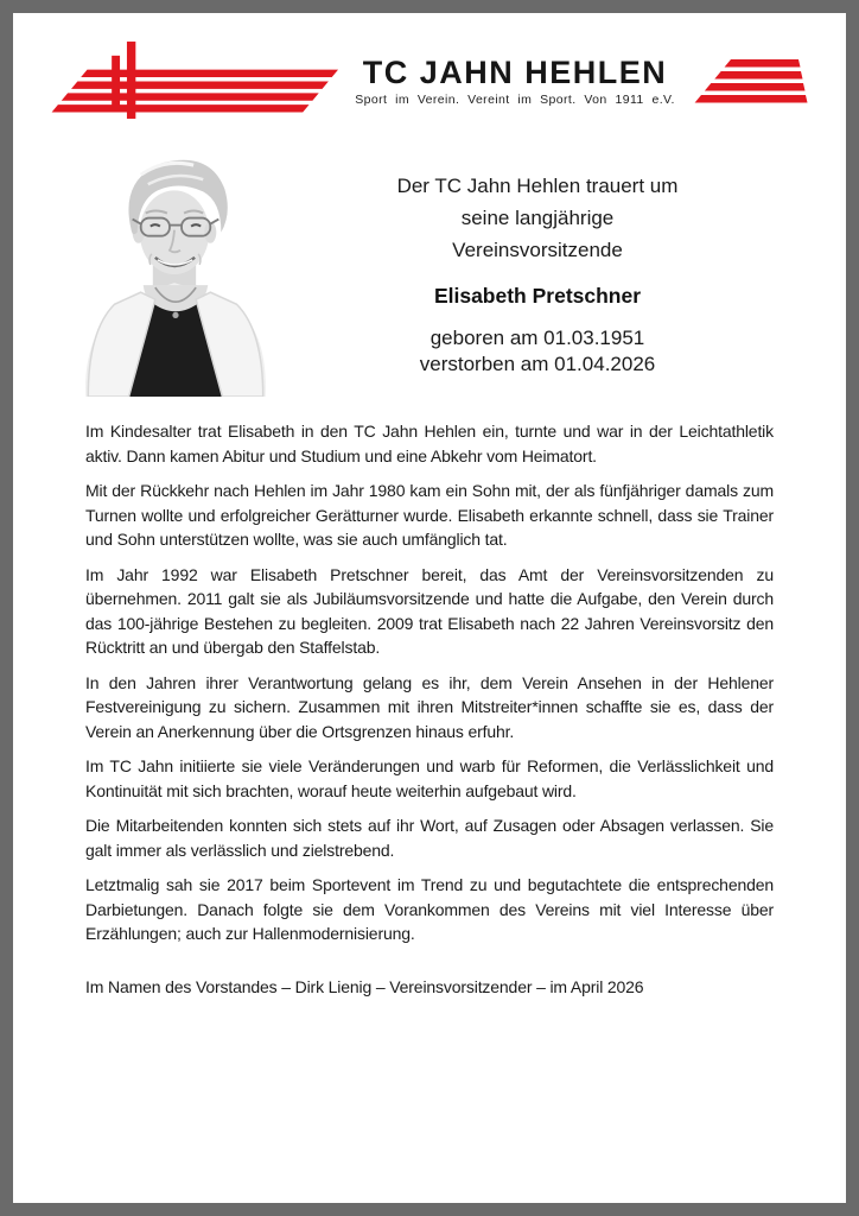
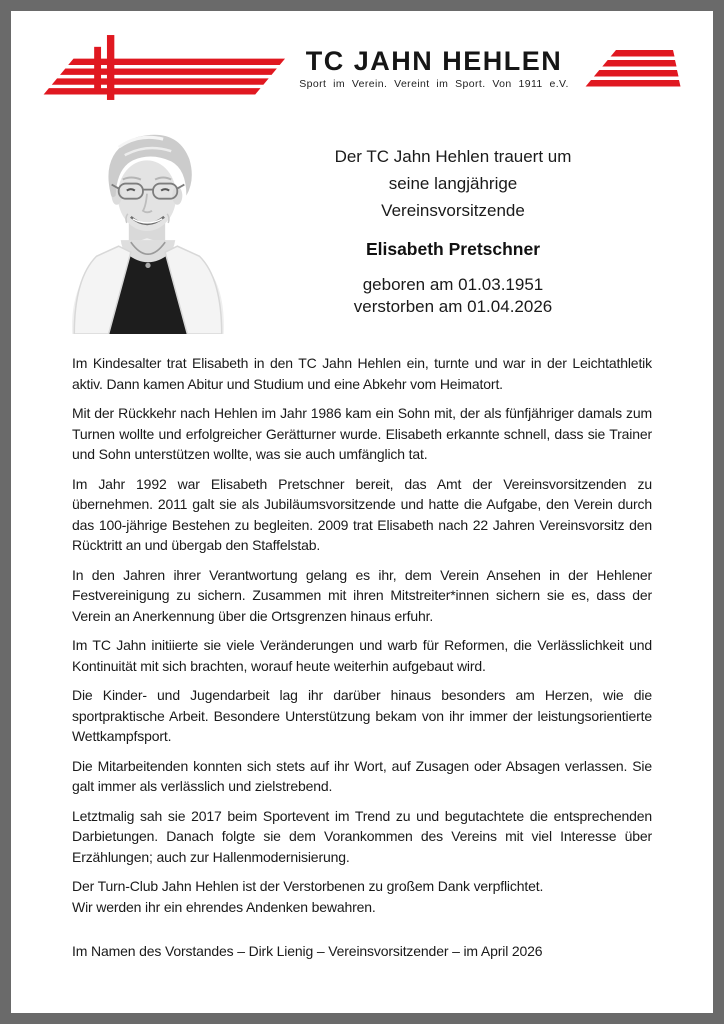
  TC JAHN HEHLEN
  Sport im Verein. Vereint im Sport. Von 1911 e.V.
  Der TC Jahn Hehlen trauert um
  seine langjährige
  Vereinsvorsitzende
  Elisabeth Pretschner
  geboren am 01.03.1951
  verstorben am 01.04.2026
  Im Kindesalter trat Elisabeth in den TC Jahn Hehlen ein, turnte und war in der Leichtathletik aktiv. Dann kamen Abitur und Studium und eine Abkehr vom Heimatort.
- Mit der Rückkehr nach Hehlen im Jahr 1980 kam ein Sohn mit, der als fünfjähriger damals zum Turnen wollte und erfolgreicher Gerätturner wurde. Elisabeth erkannte schnell, dass sie Trainer und Sohn unterstützen wollte, was sie auch umfänglich tat.
+ Mit der Rückkehr nach Hehlen im Jahr 1986 kam ein Sohn mit, der als fünfjähriger damals zum Turnen wollte und erfolgreicher Gerätturner wurde. Elisabeth erkannte schnell, dass sie Trainer und Sohn unterstützen wollte, was sie auch umfänglich tat.
  Im Jahr 1992 war Elisabeth Pretschner bereit, das Amt der Vereinsvorsitzenden zu übernehmen. 2011 galt sie als Jubiläumsvorsitzende und hatte die Aufgabe, den Verein durch das 100-jährige Bestehen zu begleiten. 2009 trat Elisabeth nach 22 Jahren Vereinsvorsitz den Rücktritt an und übergab den Staffelstab.
- In den Jahren ihrer Verantwortung gelang es ihr, dem Verein Ansehen in der Hehlener Festvereinigung zu sichern. Zusammen mit ihren Mitstreiter*innen schaffte sie es, dass der Verein an Anerkennung über die Ortsgrenzen hinaus erfuhr.
+ In den Jahren ihrer Verantwortung gelang es ihr, dem Verein Ansehen in der Hehlener Festvereinigung zu sichern. Zusammen mit ihren Mitstreiter*innen sichern sie es, dass der Verein an Anerkennung über die Ortsgrenzen hinaus erfuhr.
  Im TC Jahn initiierte sie viele Veränderungen und warb für Reformen, die Verlässlichkeit und Kontinuität mit sich brachten, worauf heute weiterhin aufgebaut wird.
+ Die Kinder- und Jugendarbeit lag ihr darüber hinaus besonders am Herzen, wie die sportpraktische Arbeit. Besondere Unterstützung bekam von ihr immer der leistungsorientierte Wettkampfsport.
  Die Mitarbeitenden konnten sich stets auf ihr Wort, auf Zusagen oder Absagen verlassen. Sie galt immer als verlässlich und zielstrebend.
  Letztmalig sah sie 2017 beim Sportevent im Trend zu und begutachtete die entsprechenden Darbietungen. Danach folgte sie dem Vorankommen des Vereins mit viel Interesse über Erzählungen; auch zur Hallenmodernisierung.
+ Der Turn-Club Jahn Hehlen ist der Verstorbenen zu großem Dank verpflichtet.
+ Wir werden ihr ein ehrendes Andenken bewahren.
  Im Namen des Vorstandes – Dirk Lienig – Vereinsvorsitzender – im April 2026
